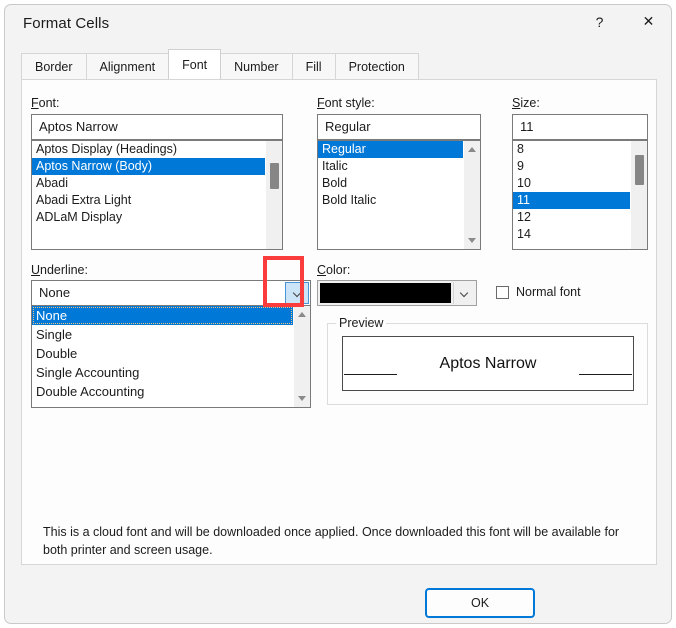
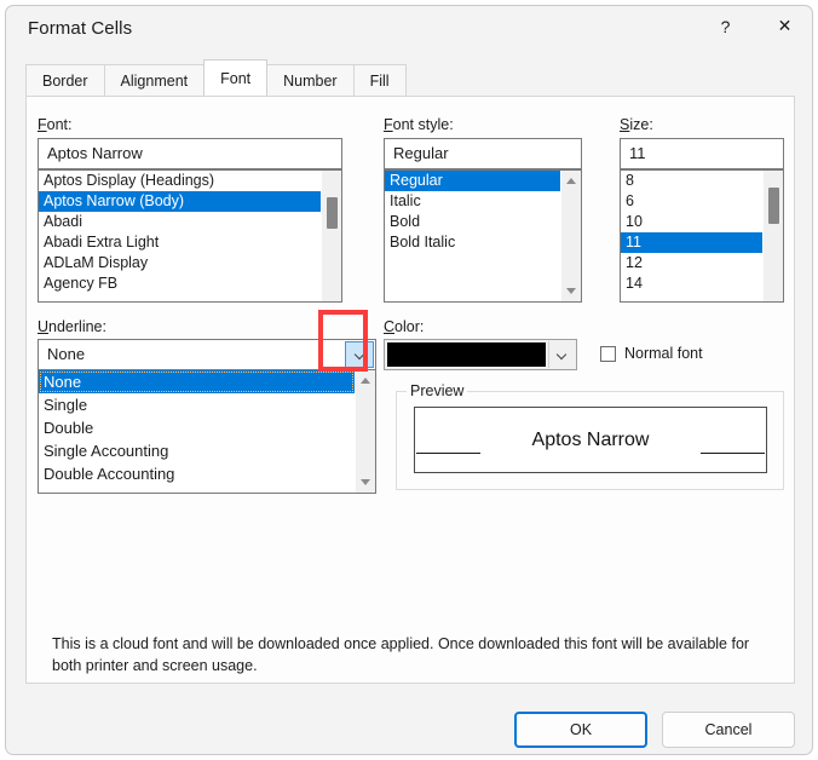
  Format Cells
  ?
  ✕
  Border
  Alignment
  Font
  Number
  Fill
- Protection
  Font:
  Aptos Narrow
  Aptos Display (Headings)
  Aptos Narrow (Body)
  Abadi
  Abadi Extra Light
  ADLaM Display
+ Agency FB
  Font style:
  Regular
  Regular
  Italic
  Bold
  Bold Italic
  Size:
  11
  8
- 9
+ 6
  10
  11
  12
  14
  Underline:
  None
  Color:
  Normal font
  Preview
  Aptos Narrow
  This is a cloud font and will be downloaded once applied. Once downloaded this font will be available for both printer and screen usage.
  None
  Single
  Double
  Single Accounting
  Double Accounting
  OK
+ Cancel
